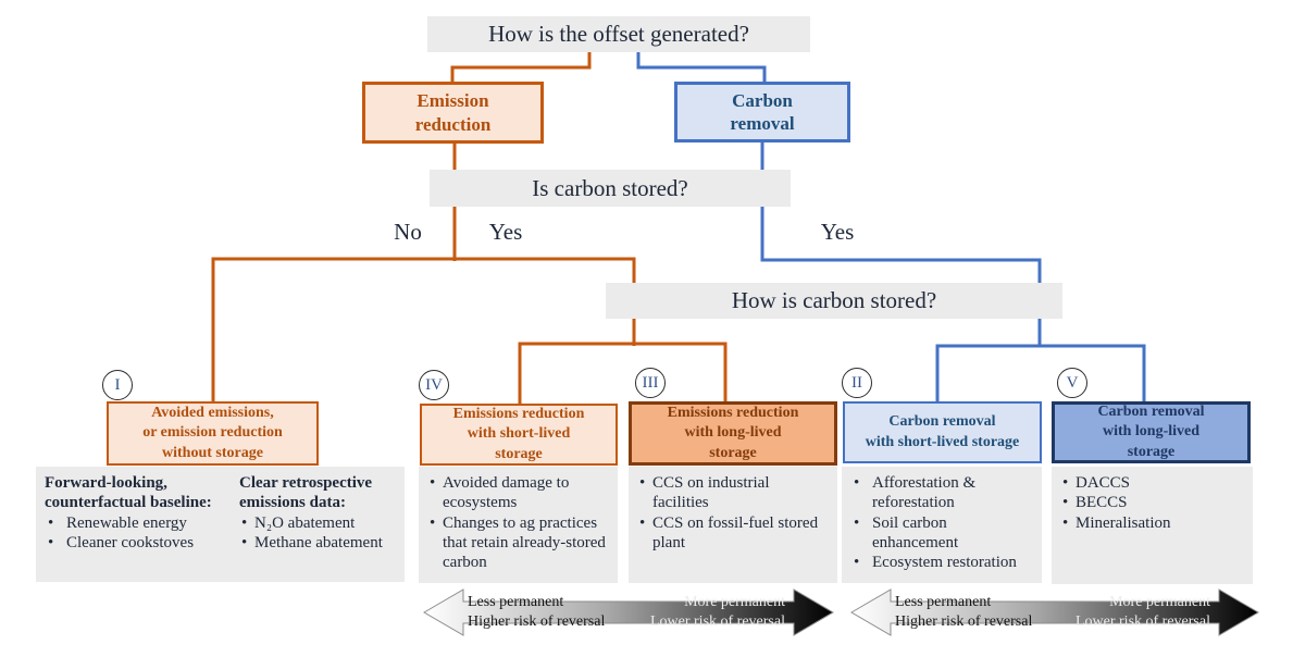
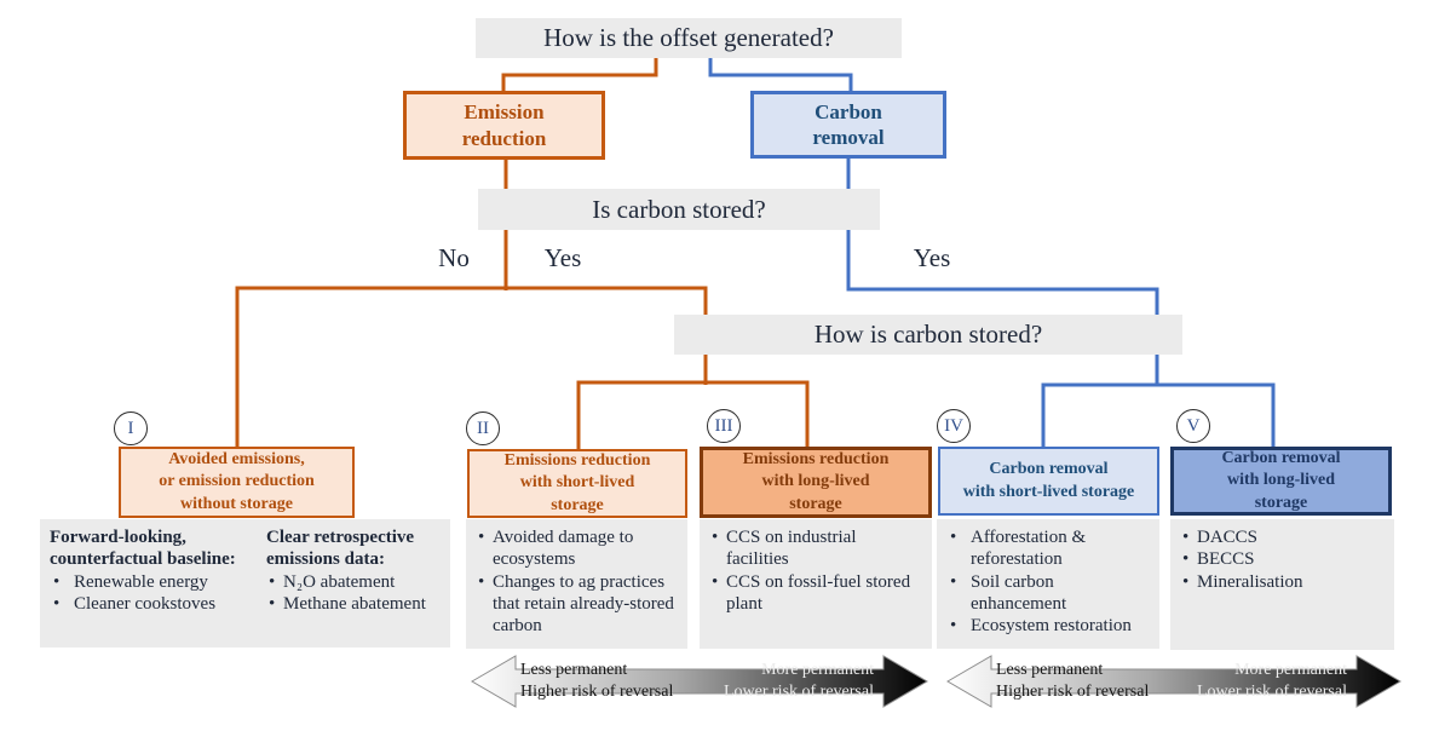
  How is the offset generated?
  Is carbon stored?
  How is carbon stored?
  Emission
  reduction
  Carbon
  removal
  No
  Yes
  Yes
  I
- IV
+ II
  III
- II
+ IV
  V
  Avoided emissions,
  or emission reduction
  without storage
  Emissions reduction
  with short-lived
  storage
  Emissions reduction
  with long-lived
  storage
  Carbon removal
  with short-lived storage
  Carbon removal
  with long-lived
  storage
  Forward-looking, counterfactual baseline:
  Renewable energy
  Cleaner cookstoves
  Clear retrospective emissions data:
  N₂O abatement
  Methane abatement
  Avoided damage to ecosystems
  Changes to ag practices that retain already-stored carbon
  CCS on industrial facilities
  CCS on fossil-fuel stored plant
  Afforestation & reforestation
  Soil carbon enhancement
  Ecosystem restoration
  DACCS
  BECCS
  Mineralisation
  Less permanent
  Higher risk of reversal
  More permanent
  Lower risk of reversal
  Less permanent
  Higher risk of reversal
  More permanent
  Lower risk of reversal
